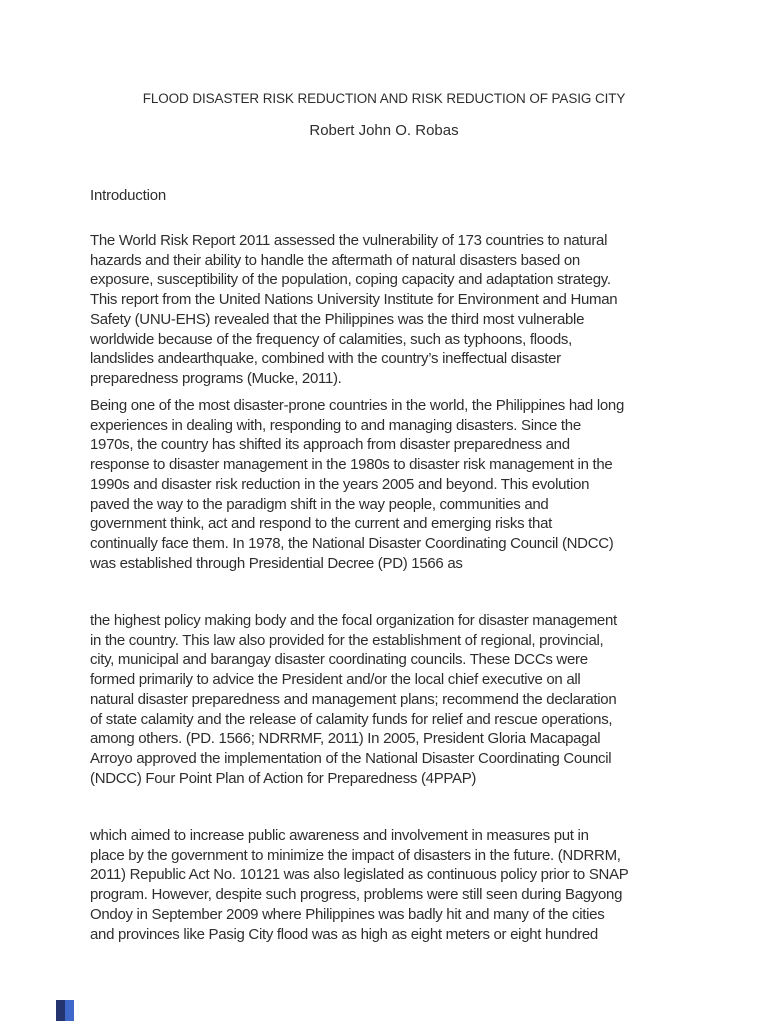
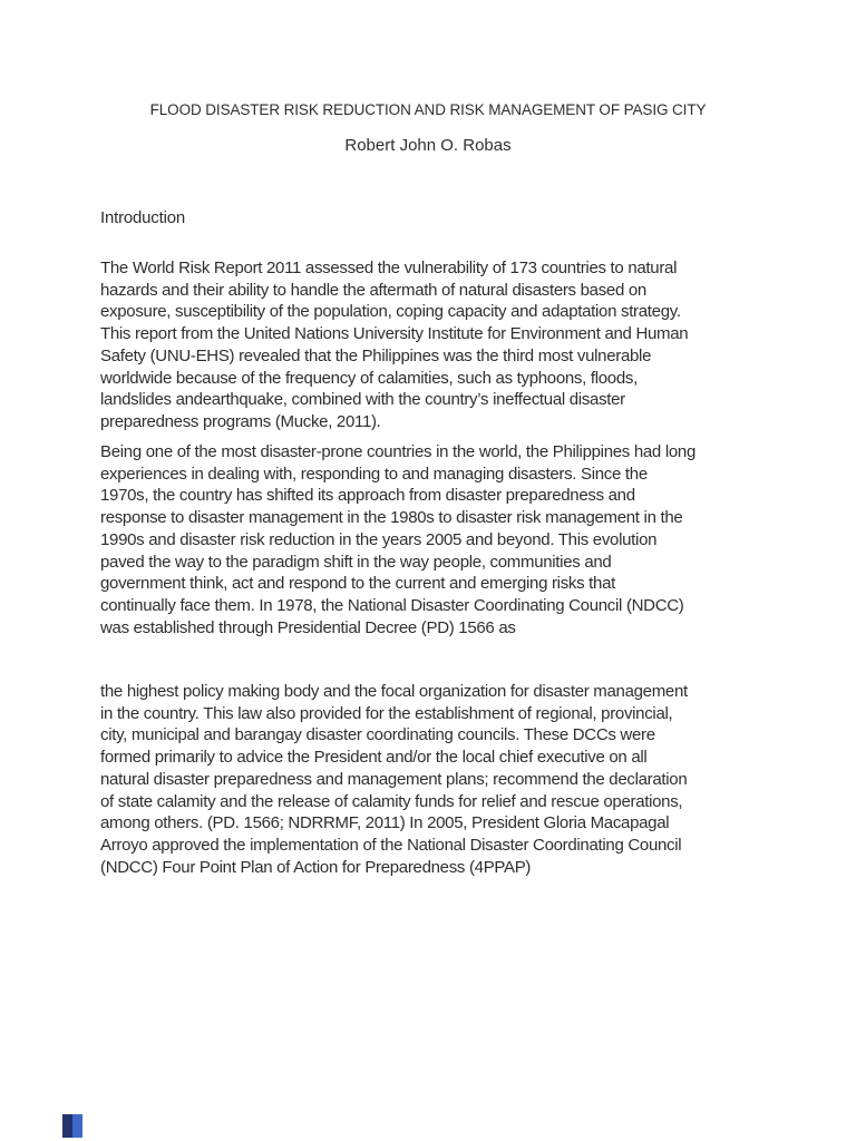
- FLOOD DISASTER RISK REDUCTION AND RISK REDUCTION OF PASIG CITY
+ FLOOD DISASTER RISK REDUCTION AND RISK MANAGEMENT OF PASIG CITY
  Robert John O. Robas
  Introduction
  The World Risk Report 2011 assessed the vulnerability of 173 countries to natural
  hazards and their ability to handle the aftermath of natural disasters based on
  exposure, susceptibility of the population, coping capacity and adaptation strategy.
  This report from the United Nations University Institute for Environment and Human
  Safety (UNU-EHS) revealed that the Philippines was the third most vulnerable
  worldwide because of the frequency of calamities, such as typhoons, floods,
  landslides andearthquake, combined with the country’s ineffectual disaster
  preparedness programs (Mucke, 2011).
  Being one of the most disaster-prone countries in the world, the Philippines had long
  experiences in dealing with, responding to and managing disasters. Since the
  1970s, the country has shifted its approach from disaster preparedness and
  response to disaster management in the 1980s to disaster risk management in the
  1990s and disaster risk reduction in the years 2005 and beyond. This evolution
  paved the way to the paradigm shift in the way people, communities and
  government think, act and respond to the current and emerging risks that
  continually face them. In 1978, the National Disaster Coordinating Council (NDCC)
  was established through Presidential Decree (PD) 1566 as
  the highest policy making body and the focal organization for disaster management
  in the country. This law also provided for the establishment of regional, provincial,
  city, municipal and barangay disaster coordinating councils. These DCCs were
  formed primarily to advice the President and/or the local chief executive on all
  natural disaster preparedness and management plans; recommend the declaration
  of state calamity and the release of calamity funds for relief and rescue operations,
  among others. (PD. 1566; NDRRMF, 2011) In 2005, President Gloria Macapagal
  Arroyo approved the implementation of the National Disaster Coordinating Council
  (NDCC) Four Point Plan of Action for Preparedness (4PPAP)
- which aimed to increase public awareness and involvement in measures put in
- place by the government to minimize the impact of disasters in the future. (NDRRM,
- 2011) Republic Act No. 10121 was also legislated as continuous policy prior to SNAP
- program. However, despite such progress, problems were still seen during Bagyong
- Ondoy in September 2009 where Philippines was badly hit and many of the cities
- and provinces like Pasig City flood was as high as eight meters or eight hundred
